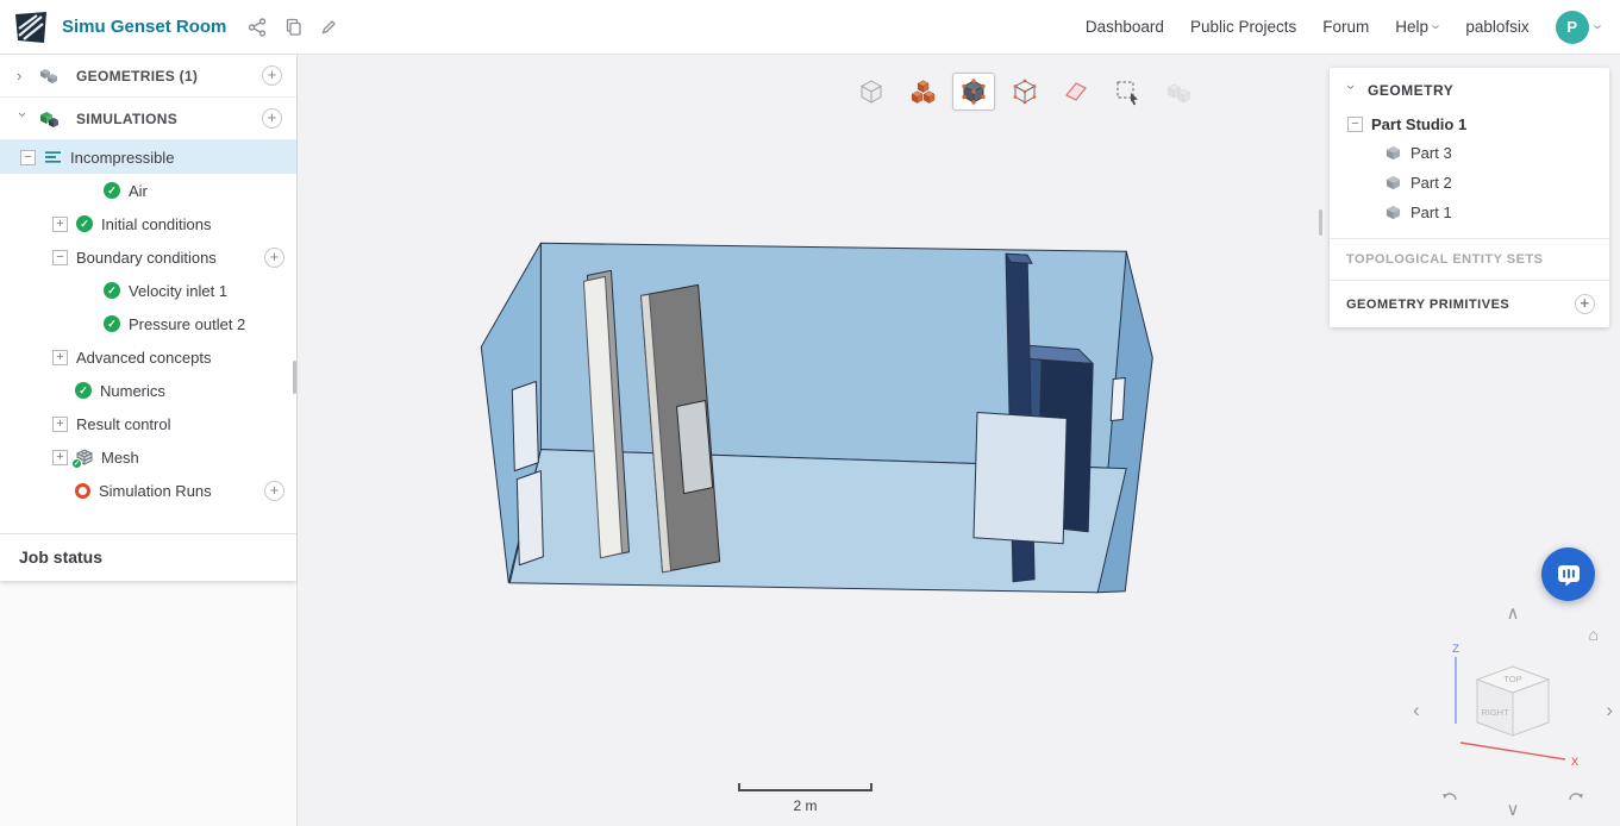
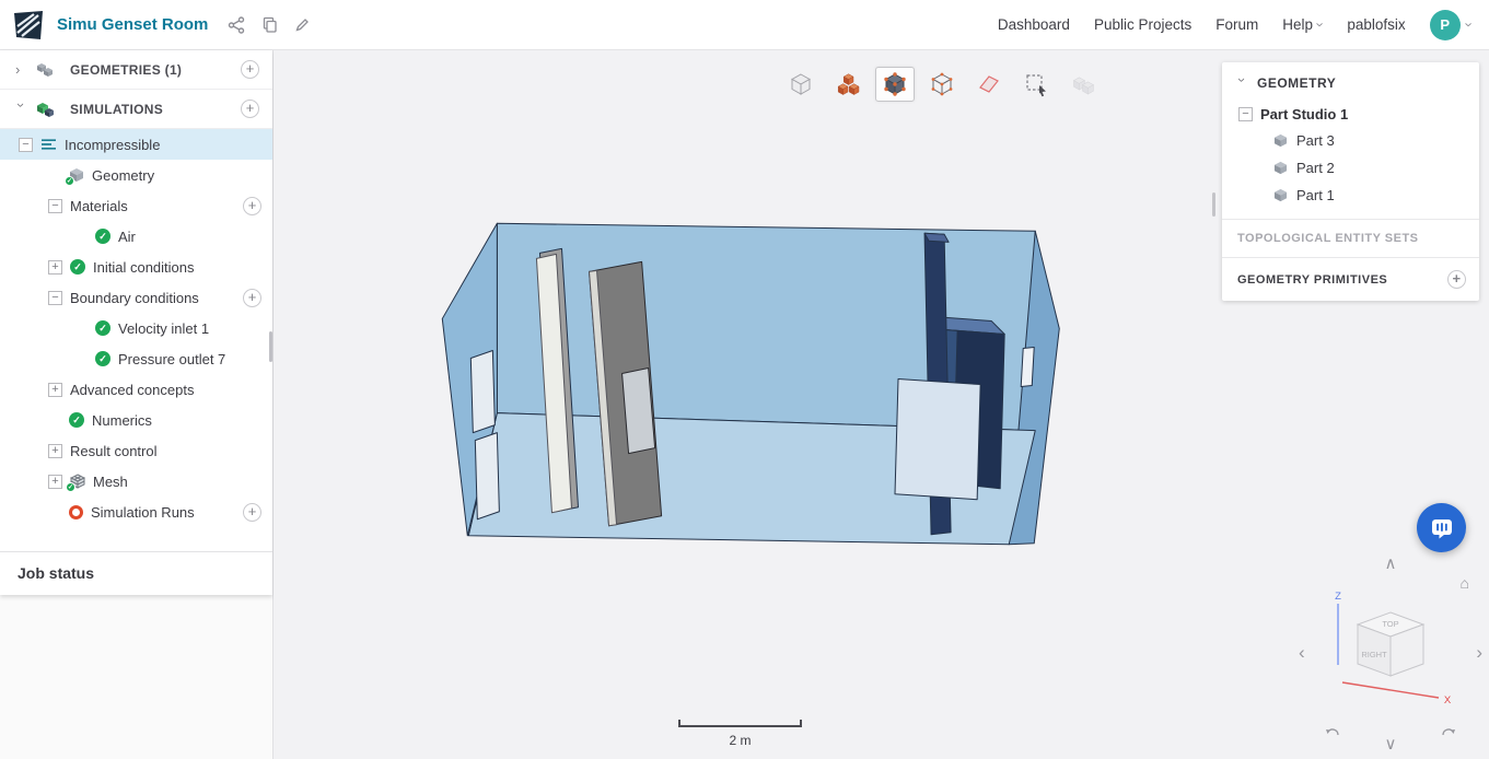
  Simu Genset Room
  Dashboard
  Public Projects
  Forum
  Help
  pablofsix
  P
  ›
  GEOMETRIES (1)
  SIMULATIONS
  Incompressible
+ Geometry
+ Materials
  Air
  Initial conditions
  Boundary conditions
  Velocity inlet 1
- Pressure outlet 2
+ Pressure outlet 7
  Advanced concepts
  Numerics
  Result control
  Mesh
  Simulation Runs
  Job status
  GEOMETRY
  Part Studio 1
  Part 3
  Part 2
  Part 1
  TOPOLOGICAL ENTITY SETS
  GEOMETRY PRIMITIVES
  2 m
  ∧
  ∨
  ‹
  ›
  ⌂
  Z
  X
  TOP
  RIGHT
